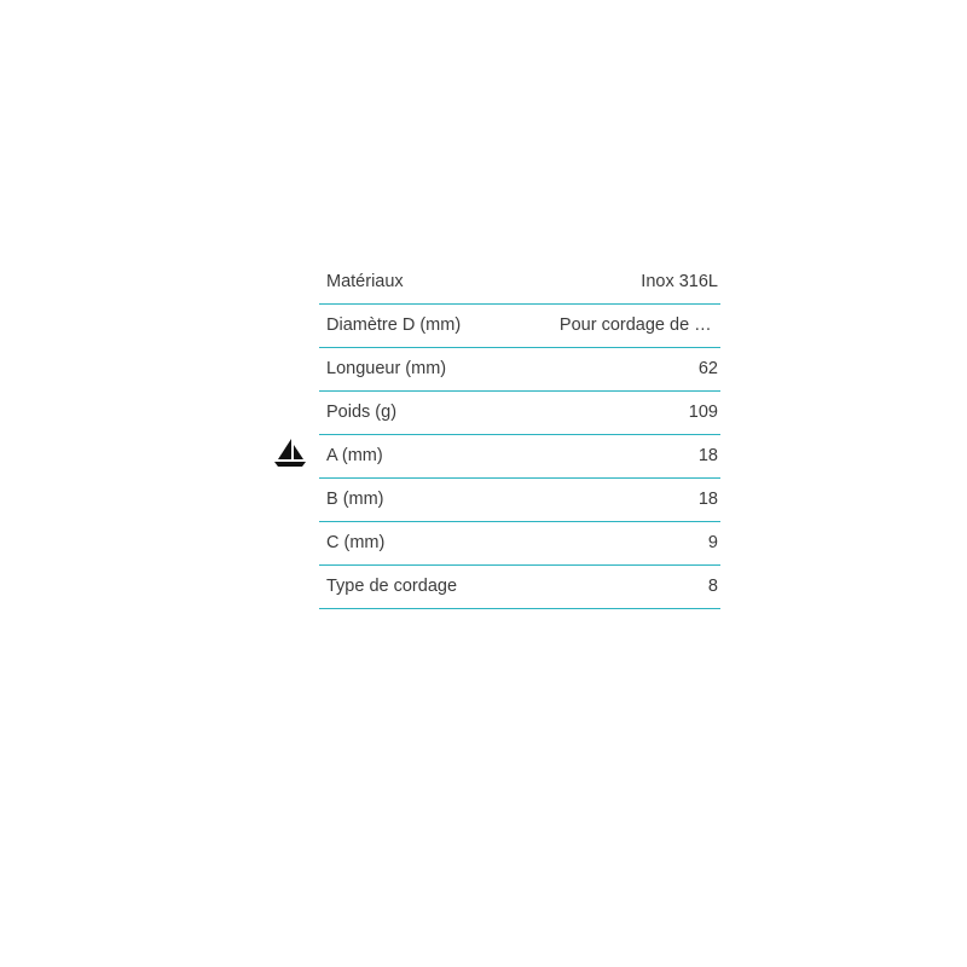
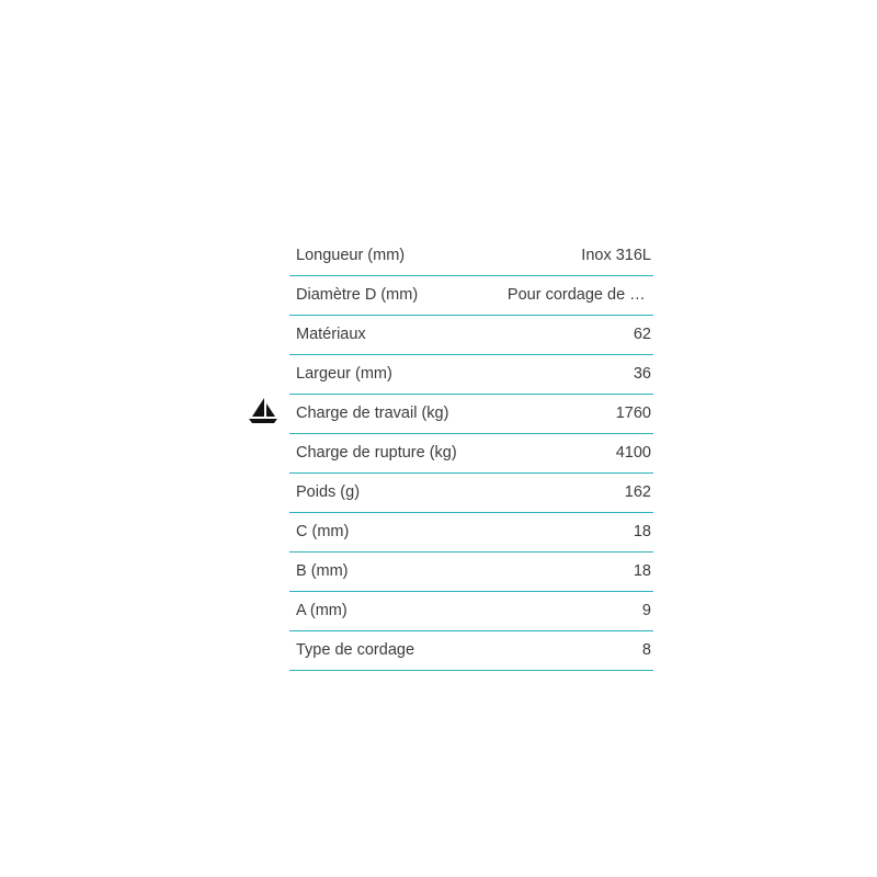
- Matériaux	Inox 316L
+ Longueur (mm)	Inox 316L
  Diamètre D (mm)	Pour cordage de 10
- Longueur (mm)	62
+ Matériaux	62
+ Largeur (mm)	36
+ Charge de travail (kg)	1760
+ Charge de rupture (kg)	4100
- Poids (g)	109
+ Poids (g)	162
- A (mm)	18
+ C (mm)	18
  B (mm)	18
- C (mm)	9
+ A (mm)	9
  Type de cordage	8
